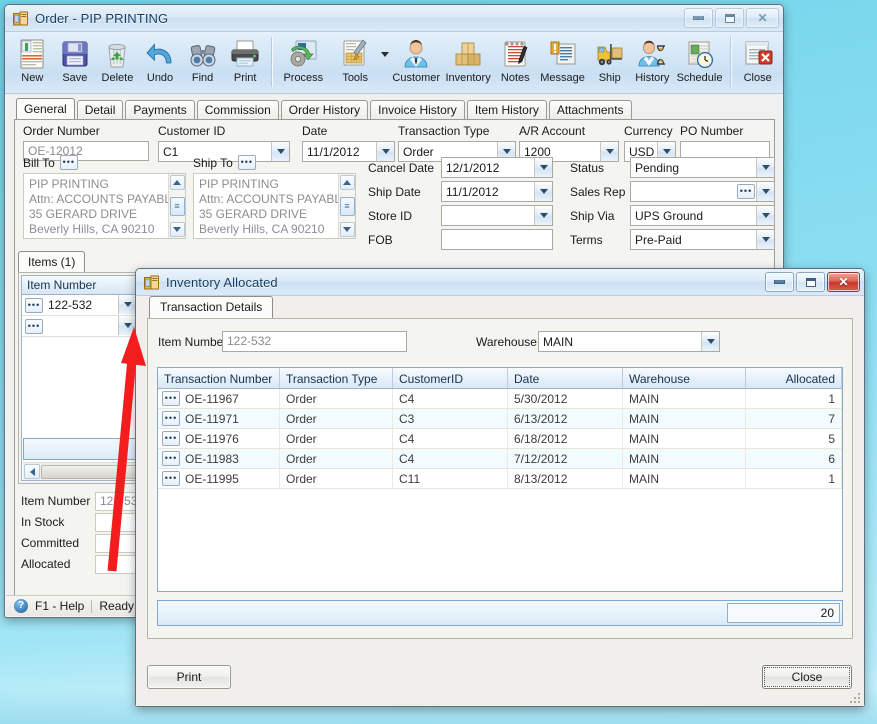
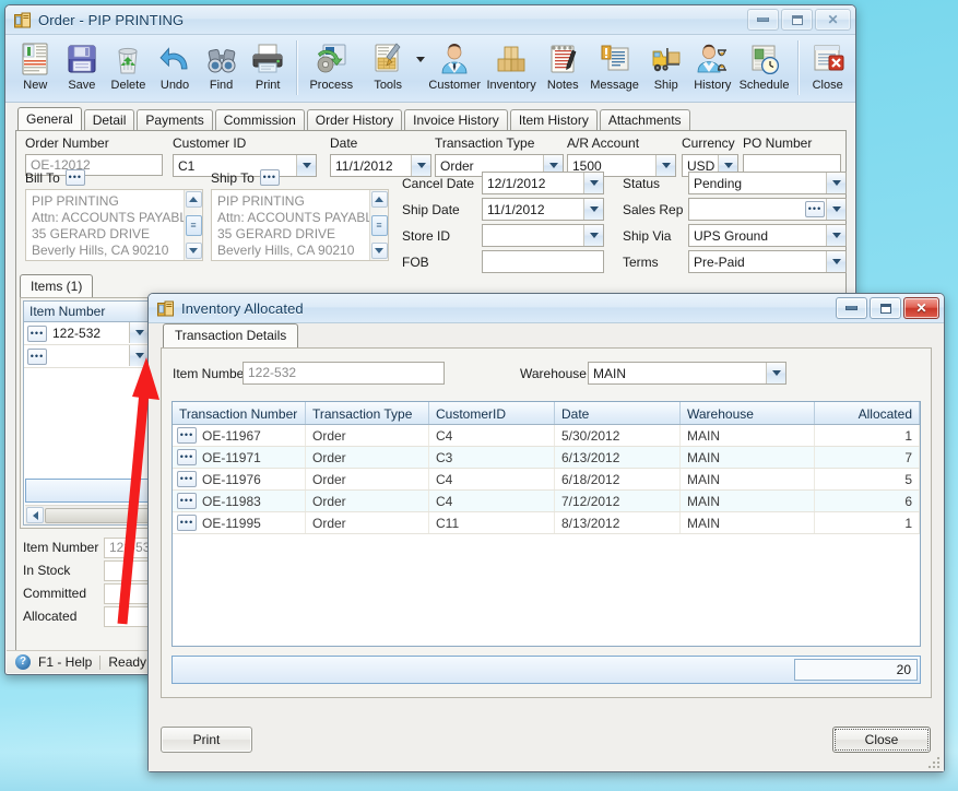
  Order - PIP PRINTING
  ✕
  New
  Save
  Delete
  Undo
  Find
  Print
  Process
  Tools
  Customer
  Inventory
  Notes
  Message
  Ship
  History
  Schedule
  Close
  General
  Detail
  Payments
  Commission
  Order History
  Invoice History
  Item History
  Attachments
  Order Number
  OE-12012
  Customer ID
  C1
  Date
  11/1/2012
  Transaction Type
  Order
  A/R Account
- 1200
+ 1500
  Currency
  USD
  PO Number
  Bill To
  •••
  PIP PRINTING
  Attn: ACCOUNTS PAYAB
  35 GERARD DRIVE
  Beverly Hills, CA 90210
  ≡
  Ship To
  •••
  PIP PRINTING
  Attn: ACCOUNTS PAYAB
  35 GERARD DRIVE
  Beverly Hills, CA 90210
  ≡
  Cancel Date
  12/1/2012
  Status
  Pending
  Ship Date
  11/1/2012
  Sales Rep
  •••
  Store ID
  Ship Via
  UPS Ground
  FOB
  Terms
  Pre-Paid
  Items (1)
  Item Number
  •••
  122-532
  •••
  Item Number
  In Stock
  Committed
  Allocated
  ?
  F1 - Help
  Ready
  Inventory Allocated
  ✕
  Transaction Details
  Item Numbe
  122-532
  Warehouse
  MAIN
  Transaction Number
  Transaction Type
  CustomerID
  Date
  Warehouse
  Allocated
  •••
  OE-11967
  Order
  C4
  5/30/2012
  MAIN
  1
  •••
  OE-11971
  Order
  C3
  6/13/2012
  MAIN
  7
  •••
  OE-11976
  Order
  C4
  6/18/2012
  MAIN
  5
  •••
  OE-11983
  Order
  C4
  7/12/2012
  MAIN
  6
  •••
  OE-11995
  Order
  C11
  8/13/2012
  MAIN
  1
  20
  Print
  Close
